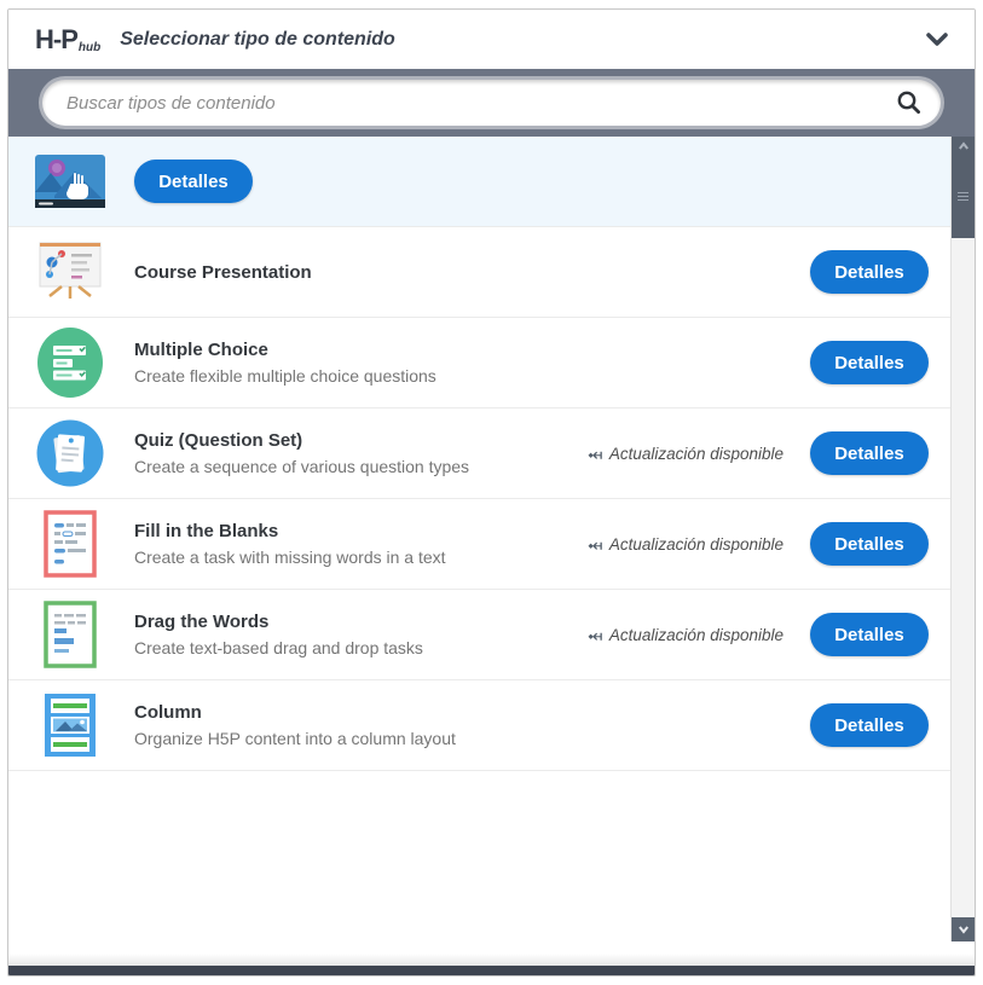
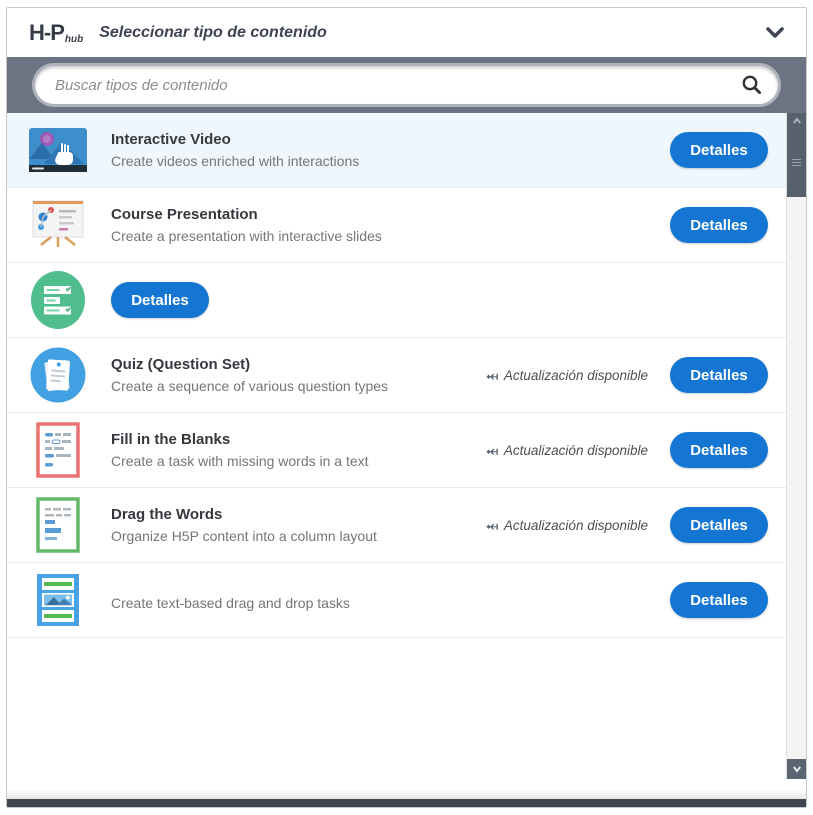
  H-P
  hub
  Seleccionar tipo de contenido
  Buscar tipos de contenido
+ Interactive Video
+ Create videos enriched with interactions
  Detalles
  Course Presentation
+ Create a presentation with interactive slides
  Detalles
- Multiple Choice
- Create flexible multiple choice questions
  Detalles
  Quiz (Question Set)
  Create a sequence of various question types
  ⤟
  Actualización disponible
  Detalles
  Fill in the Blanks
  Create a task with missing words in a text
  ⤟
  Actualización disponible
  Detalles
  Drag the Words
- Create text-based drag and drop tasks
+ Organize H5P content into a column layout
  ⤟
  Actualización disponible
  Detalles
- Column
- Organize H5P content into a column layout
+ Create text-based drag and drop tasks
  Detalles
